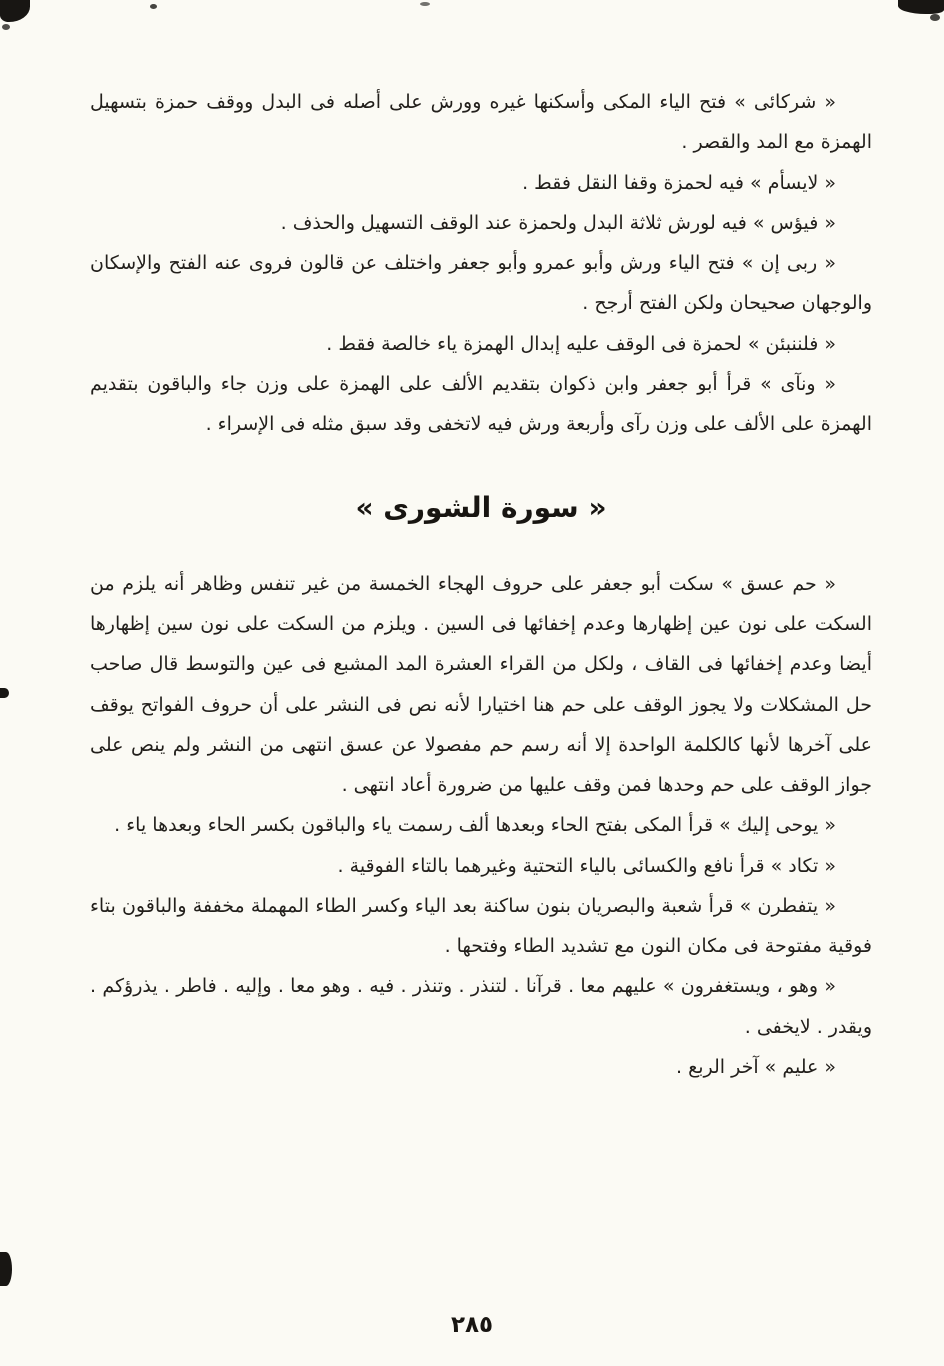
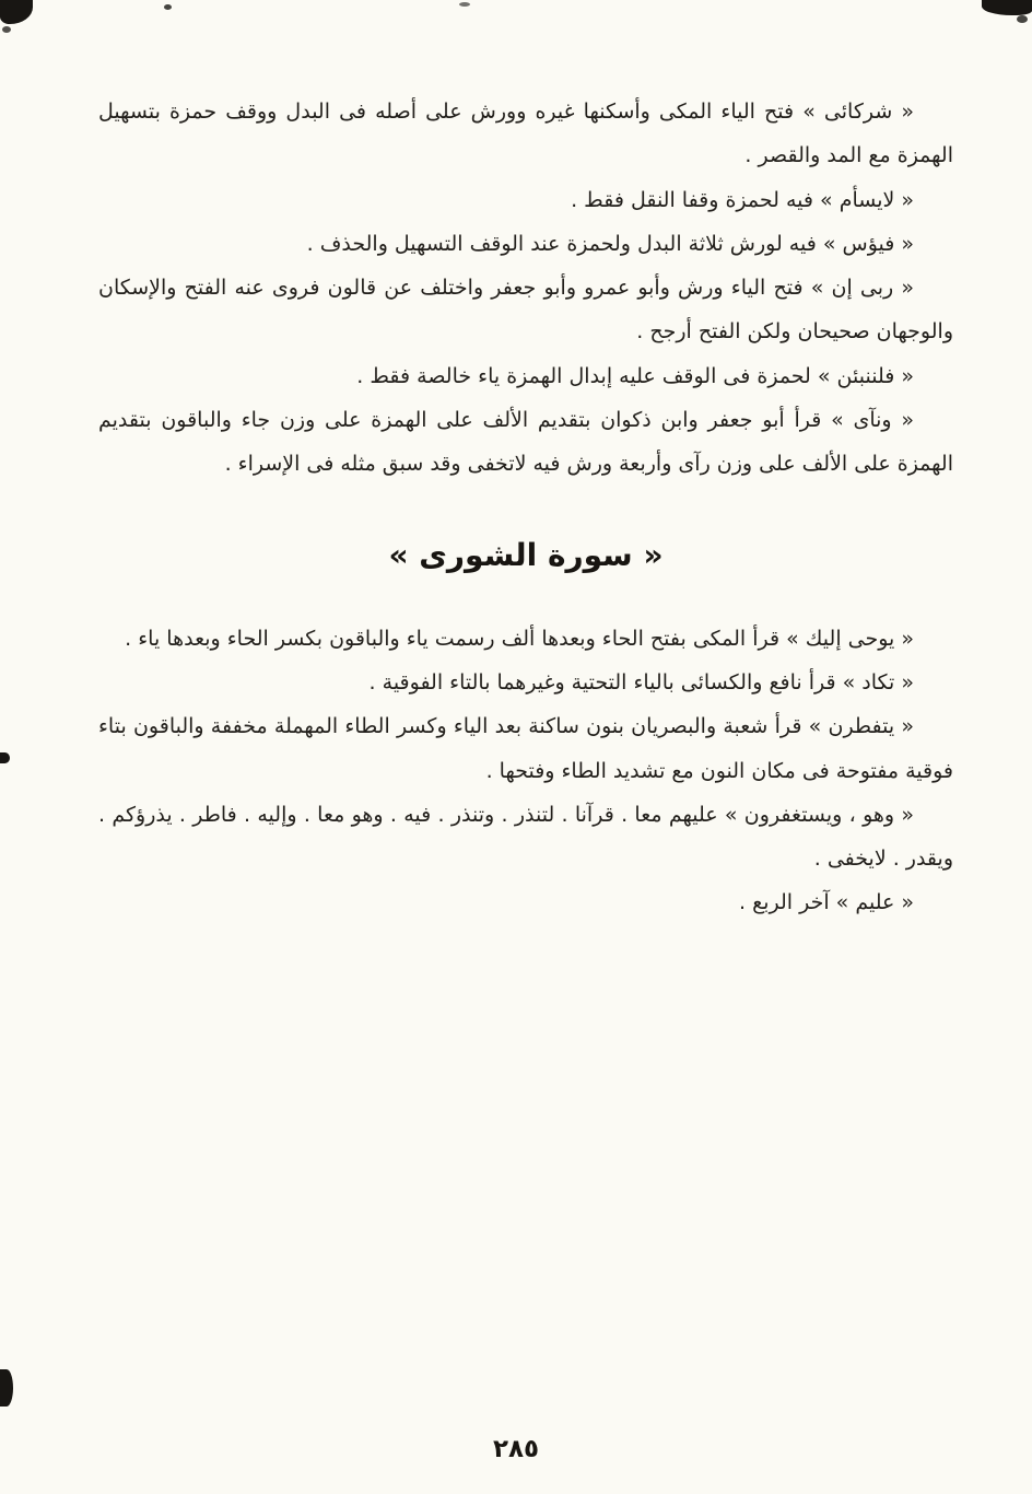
  « شركائى » فتح الياء المكى وأسكنها غيره وورش على أصله فى البدل ووقف حمزة بتسهيل الهمزة مع المد والقصر .
  « لايسأم » فيه لحمزة وقفا النقل فقط .
  « فيؤس » فيه لورش ثلاثة البدل ولحمزة عند الوقف التسهيل والحذف .
  « ربى إن » فتح الياء ورش وأبو عمرو وأبو جعفر واختلف عن قالون فروى عنه الفتح والإسكان والوجهان صحيحان ولكن الفتح أرجح .
  « فلننبئن » لحمزة فى الوقف عليه إبدال الهمزة ياء خالصة فقط .
  « ونآى » قرأ أبو جعفر وابن ذكوان بتقديم الألف على الهمزة على وزن جاء والباقون بتقديم الهمزة على الألف على وزن رآى وأربعة ورش فيه لاتخفى وقد سبق مثله فى الإسراء .
  « سورة الشورى »
- « حم عسق » سكت أبو جعفر على حروف الهجاء الخمسة من غير تنفس وظاهر أنه يلزم من السكت على نون عين إظهارها وعدم إخفائها فى السين . ويلزم من السكت على نون سين إظهارها أيضا وعدم إخفائها فى القاف ، ولكل من القراء العشرة المد المشبع فى عين والتوسط قال صاحب حل المشكلات ولا يجوز الوقف على حم هنا اختيارا لأنه نص فى النشر على أن حروف الفواتح يوقف على آخرها لأنها كالكلمة الواحدة إلا أنه رسم حم مفصولا عن عسق انتهى من النشر ولم ينص على جواز الوقف على حم وحدها فمن وقف عليها من ضرورة أعاد انتهى .
  « يوحى إليك » قرأ المكى بفتح الحاء وبعدها ألف رسمت ياء والباقون بكسر الحاء وبعدها ياء .
  « تكاد » قرأ نافع والكسائى بالياء التحتية وغيرهما بالتاء الفوقية .
  « يتفطرن » قرأ شعبة والبصريان بنون ساكنة بعد الياء وكسر الطاء المهملة مخففة والباقون بتاء فوقية مفتوحة فى مكان النون مع تشديد الطاء وفتحها .
  « وهو ، ويستغفرون » عليهم معا . قرآنا . لتنذر . وتنذر . فيه . وهو معا . وإليه . فاطر . يذرؤكم . ويقدر . لايخفى .
  « عليم » آخر الربع .
  ٢٨٥
